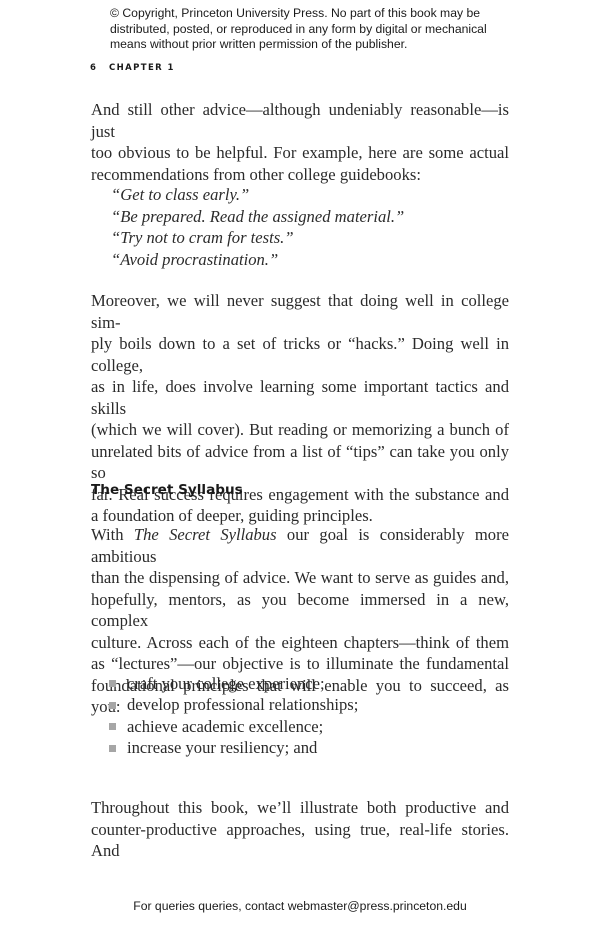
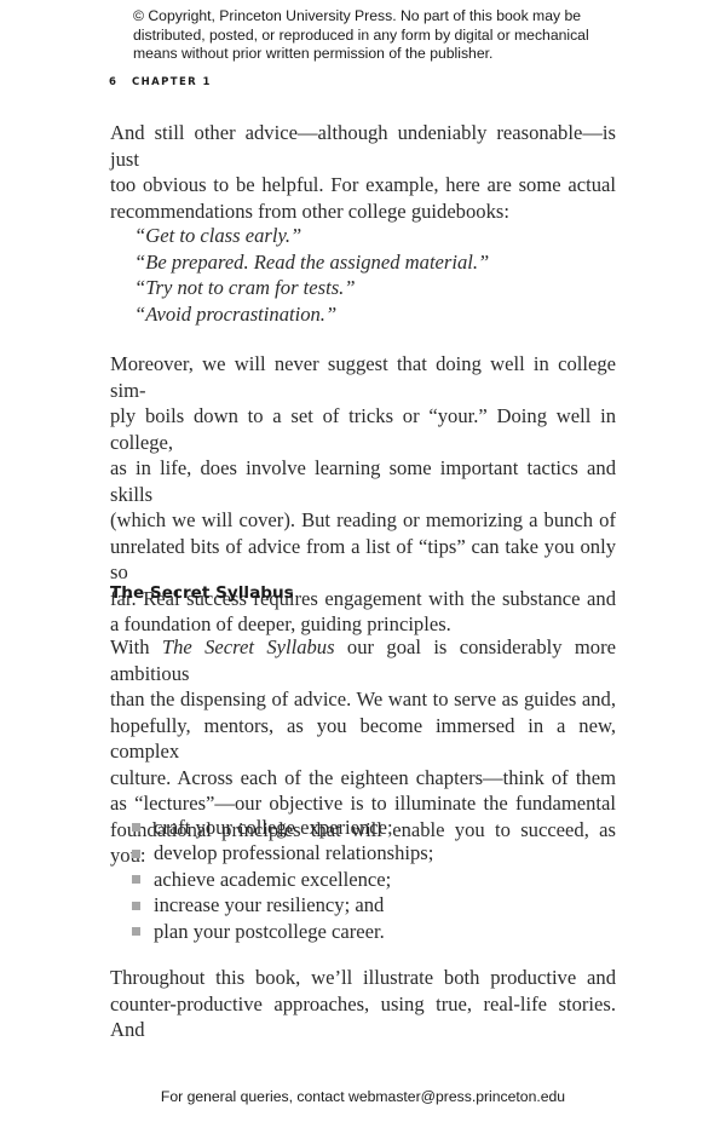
  © Copyright, Princeton University Press. No part of this book may be
  distributed, posted, or reproduced in any form by digital or mechanical
  means without prior written permission of the publisher.
  6 CHAPTER 1
  And still other advice—although undeniably reasonable—is just
  too obvious to be helpful. For example, here are some actual
  recommendations from other college guidebooks:
  “Get to class early.”
  “Be prepared. Read the assigned material.”
  “Try not to cram for tests.”
  “Avoid procrastination.”
  Moreover, we will never suggest that doing well in college sim-
- ply boils down to a set of tricks or “hacks.” Doing well in college,
+ ply boils down to a set of tricks or “your.” Doing well in college,
  as in life, does involve learning some important tactics and skills
  (which we will cover). But reading or memorizing a bunch of
  unrelated bits of advice from a list of “tips” can take you only so
  far. Real success requires engagement with the substance and
  a foundation of deeper, guiding principles.
  The Secret Syllabus
  With The Secret Syllabus our goal is considerably more ambitious
  than the dispensing of advice. We want to serve as guides and,
  hopefully, mentors, as you become immersed in a new, complex
  culture. Across each of the eighteen chapters—think of them
  as “lectures”—our objective is to illuminate the fundamental
  fondational principles that will enable you to succeed, as yo:
  craft your college experience;
  develop professional relationships;
  achieve academic excellence;
  increase your resiliency; and
+ plan your postcollege career.
  Throughout this book, we’ll illustrate both productive and
  counter-productive approaches, using true, real-life stories. And
- For queries queries, contact webmaster@press.princeton.edu
+ For general queries, contact webmaster@press.princeton.edu
